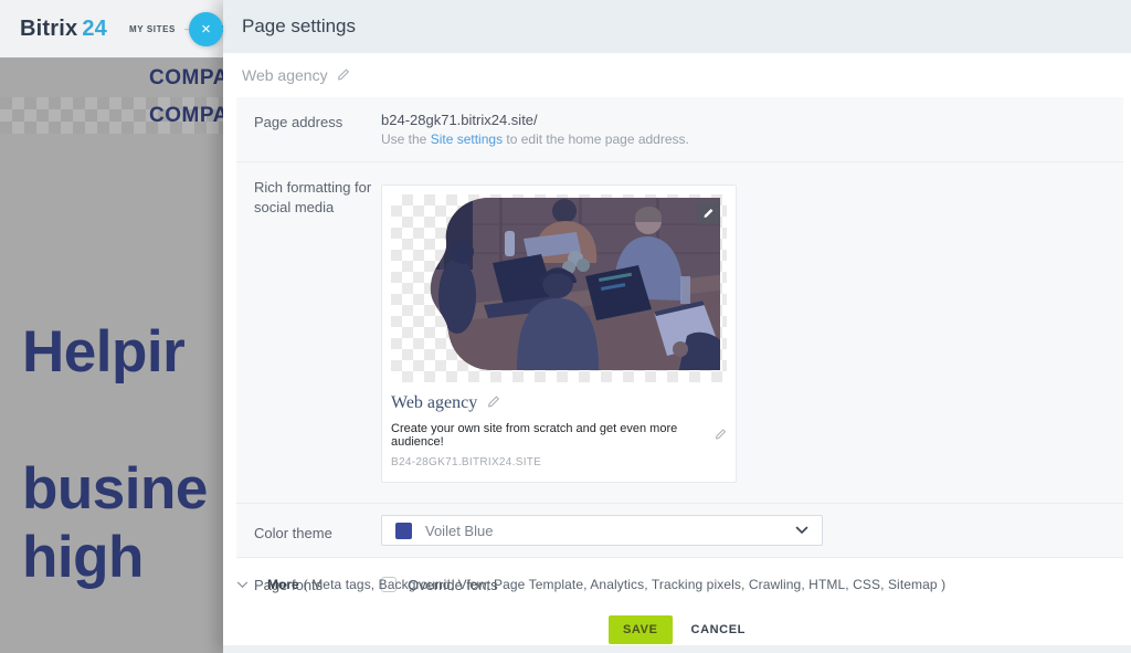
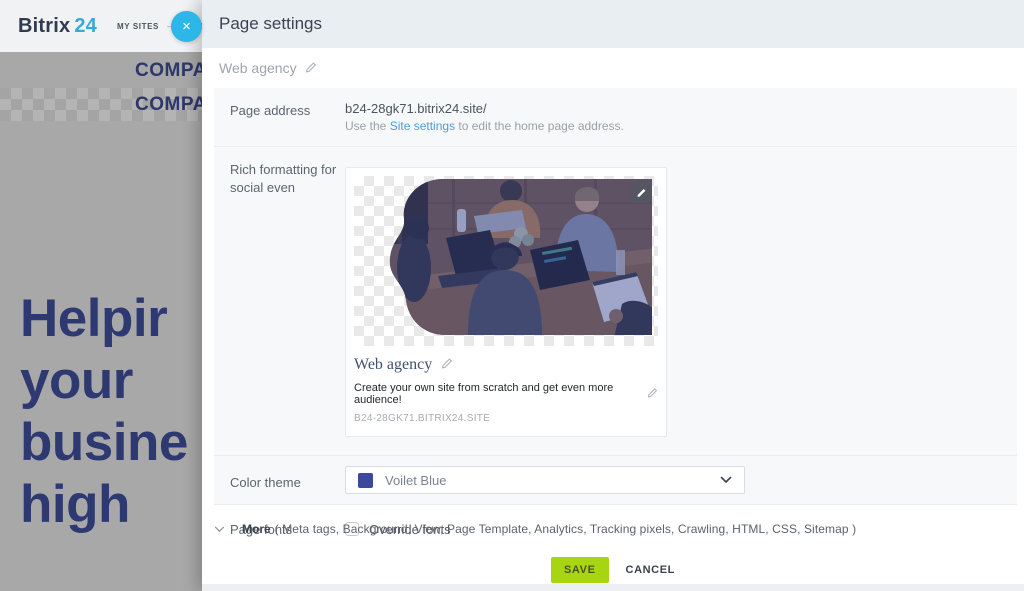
  Bitrix 24
  MY SITES
  COMPA
  COMPA
  Helpir
+ your
  busine
  high
  ×
  Page settings
  Web agency
  Page address
  b24-28gk71.bitrix24.site/
  Use the Site settings to edit the home page address.
- Rich formatting for social media
+ Rich formatting for social even
  Web agency
  Create your own site from scratch and get even more audience!
  B24-28GK71.BITRIX24.SITE
  Color theme
  Voilet Blue
  Page fonts
  Override fonts
  More
  ( Meta tags, Background, View, Page Template, Analytics, Tracking pixels, Crawling, HTML, CSS, Sitemap )
  SAVE
  CANCEL
